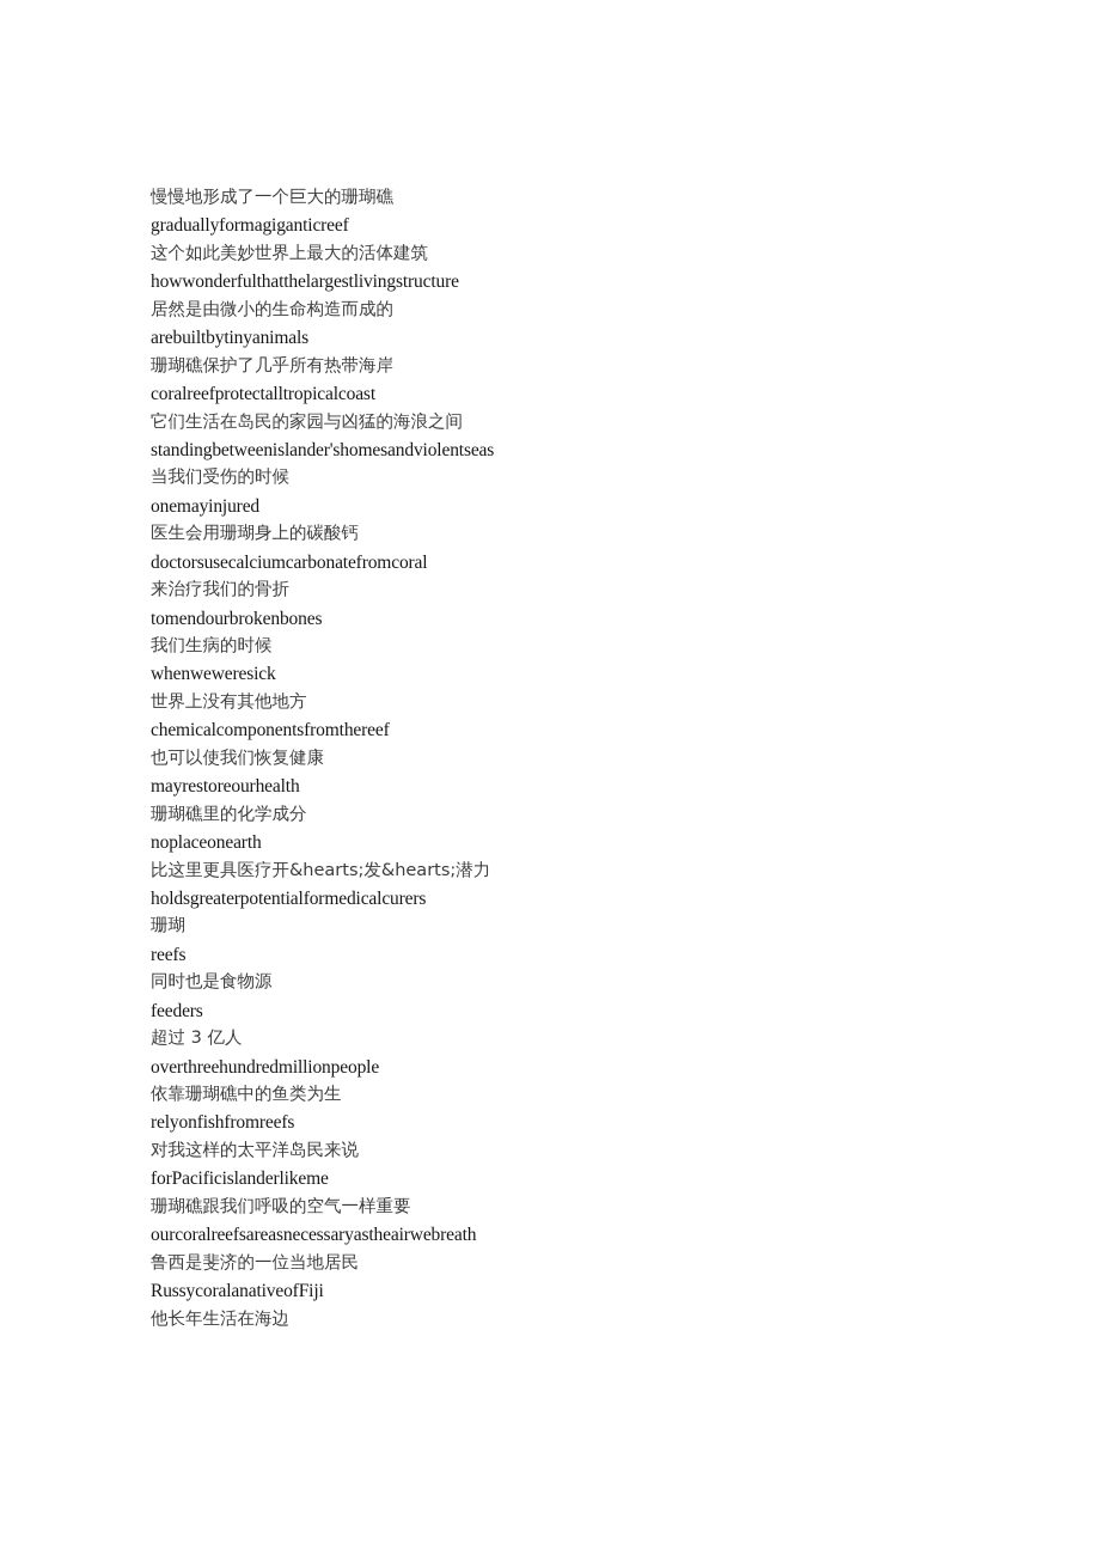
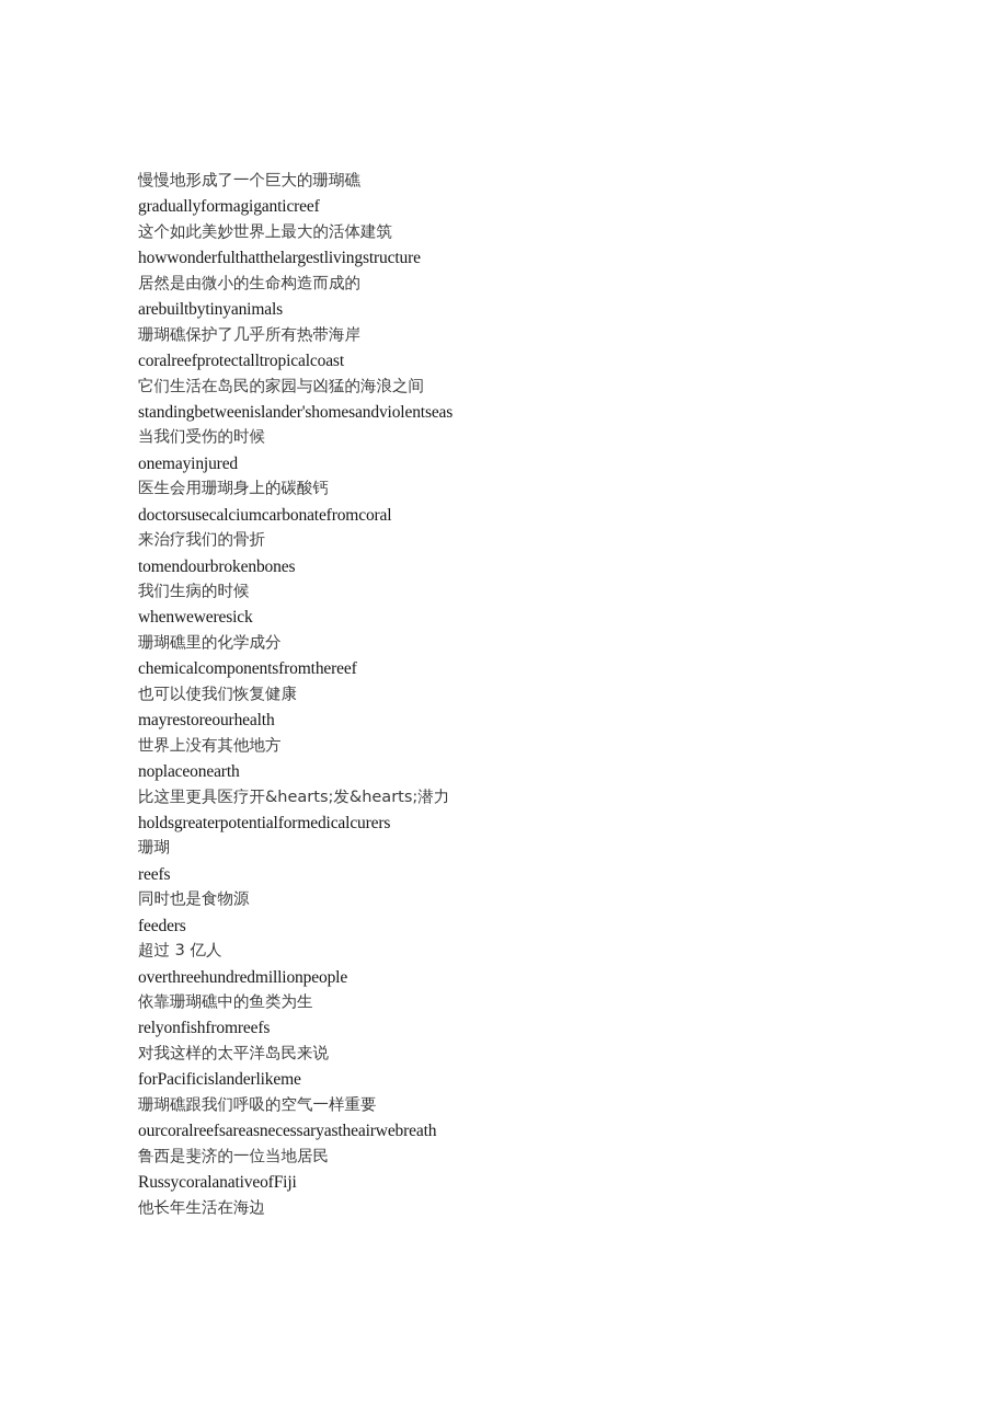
  慢慢地形成了一个巨大的珊瑚礁
  graduallyformagiganticreef
  这个如此美妙世界上最大的活体建筑
  howwonderfulthatthelargestlivingstructure
  居然是由微小的生命构造而成的
  arebuiltbytinyanimals
  珊瑚礁保护了几乎所有热带海岸
  coralreefprotectalltropicalcoast
  它们生活在岛民的家园与凶猛的海浪之间
  standingbetweenislander'shomesandviolentseas
  当我们受伤的时候
  onemayinjured
  医生会用珊瑚身上的碳酸钙
  doctorsusecalciumcarbonatefromcoral
  来治疗我们的骨折
  tomendourbrokenbones
  我们生病的时候
  whenweweresick
- 世界上没有其他地方
+ 珊瑚礁里的化学成分
  chemicalcomponentsfromthereef
  也可以使我们恢复健康
  mayrestoreourhealth
- 珊瑚礁里的化学成分
+ 世界上没有其他地方
  noplaceonearth
  比这里更具医疗开&hearts;发&hearts;潜力
  holdsgreaterpotentialformedicalcurers
  珊瑚
  reefs
  同时也是食物源
  feeders
  超过 3 亿人
  overthreehundredmillionpeople
  依靠珊瑚礁中的鱼类为生
  relyonfishfromreefs
  对我这样的太平洋岛民来说
  forPacificislanderlikeme
  珊瑚礁跟我们呼吸的空气一样重要
  ourcoralreefsareasnecessaryastheairwebreath
  鲁西是斐济的一位当地居民
  RussycoralanativeofFiji
  他长年生活在海边
